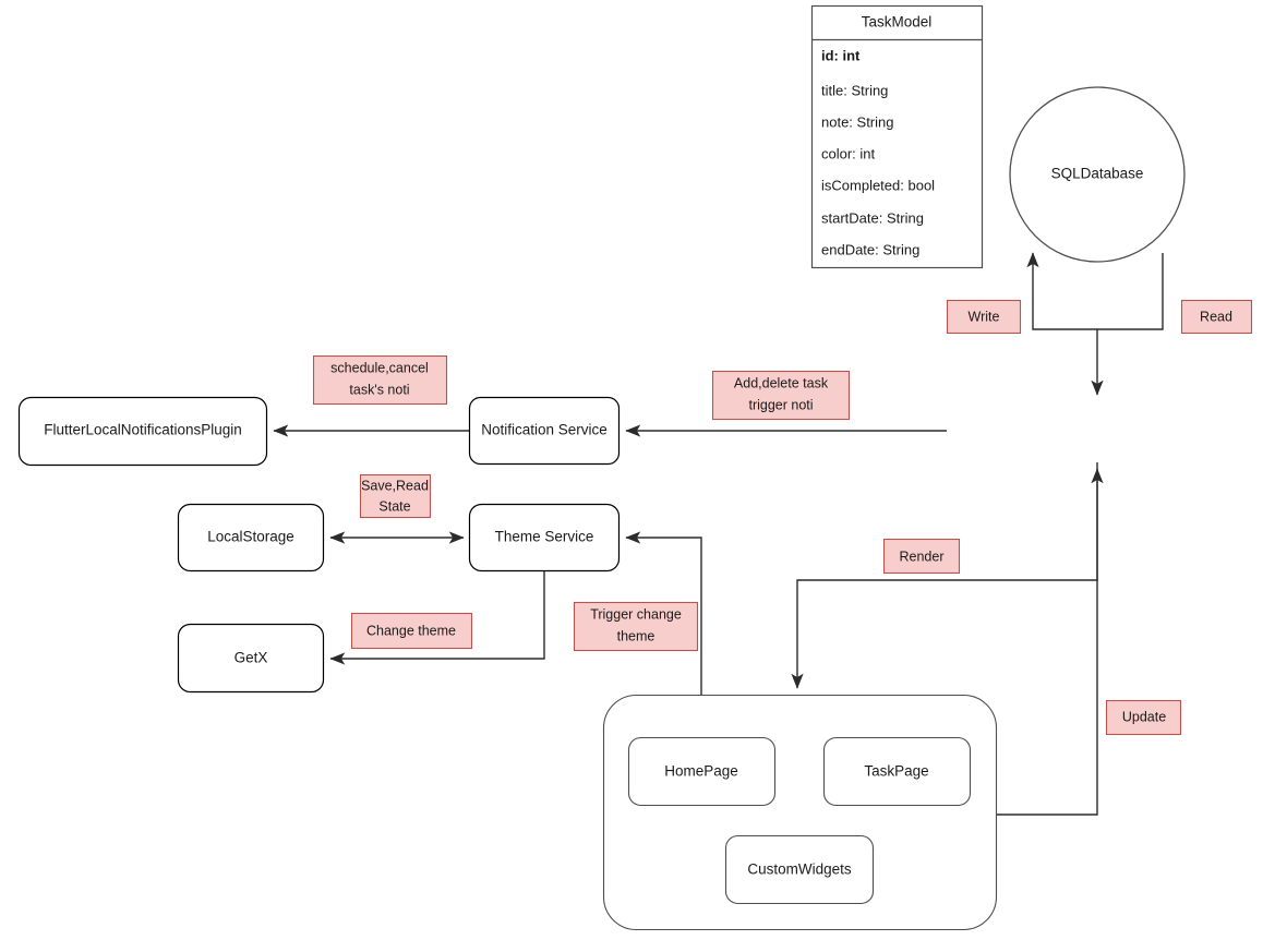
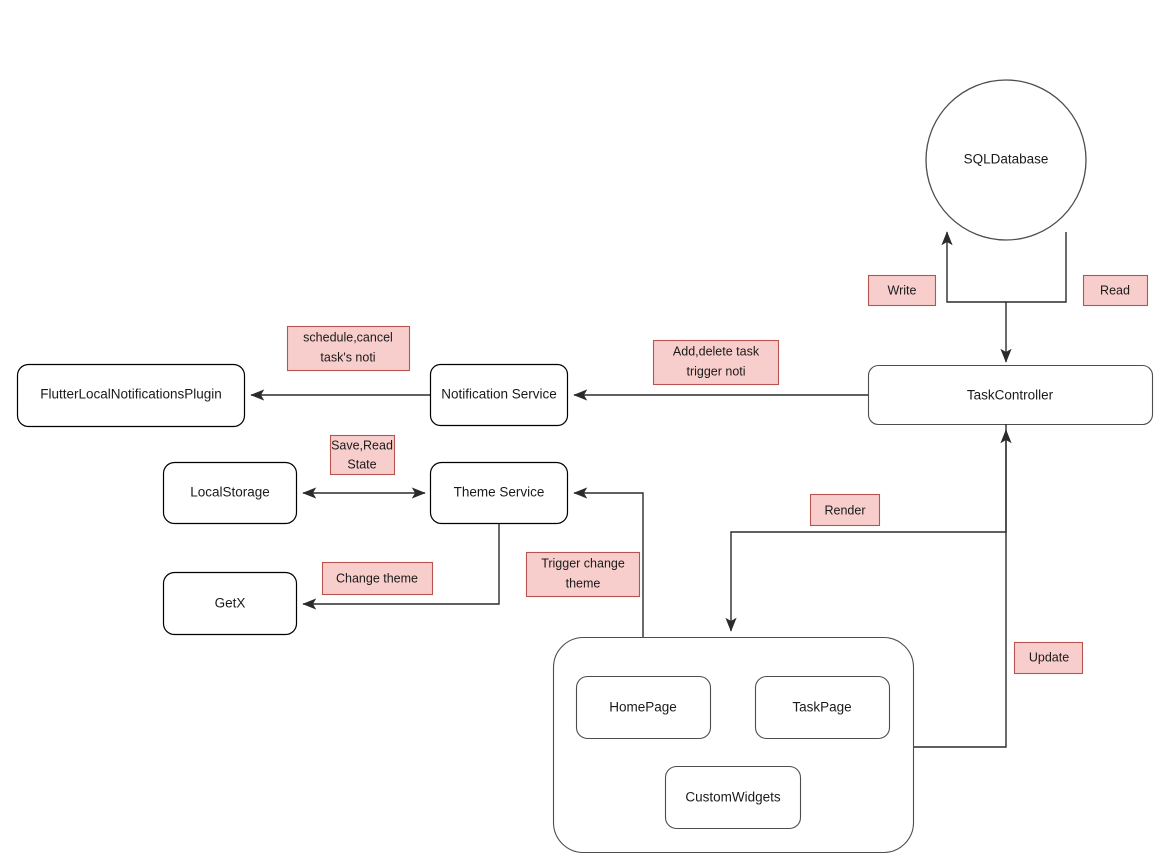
- TaskModel
- id: int
- title: String
- note: String
- color: int
- isCompleted: bool
- startDate: String
- endDate: String
  SQLDatabase
  Write
  Read
+ TaskController
  Notification Service
  FlutterLocalNotificationsPlugin
  schedule,cancel
  task's noti
  Add,delete task
  trigger noti
  LocalStorage
  Theme Service
  Save,Read
  State
  GetX
  Change theme
  Trigger change
  theme
  Render
  Update
  HomePage
  TaskPage
  CustomWidgets
